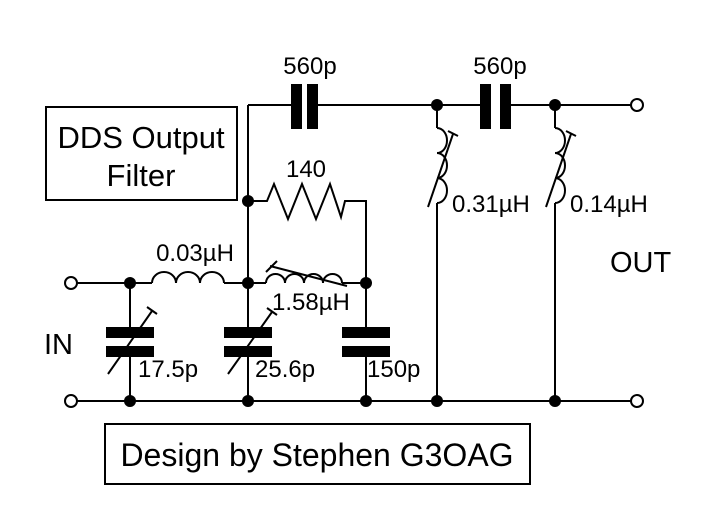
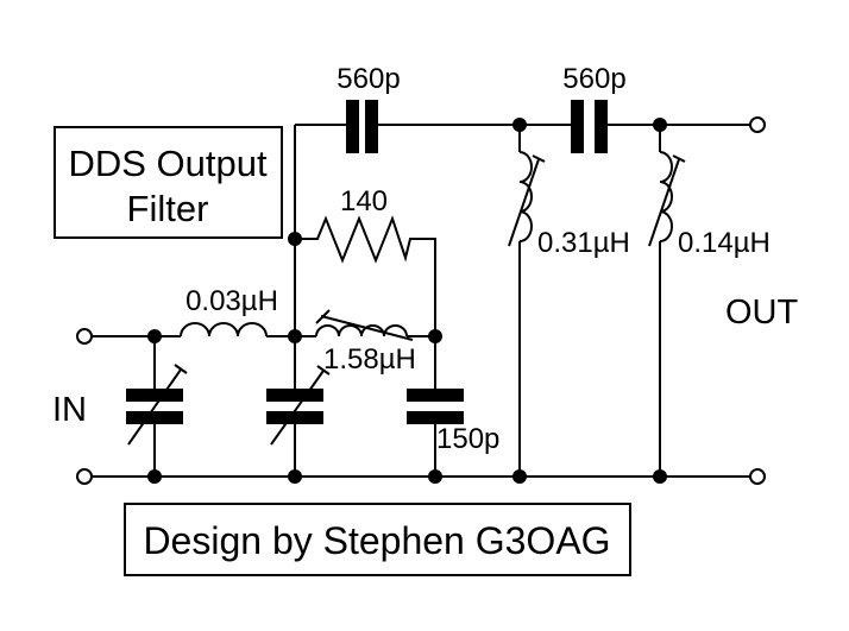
  DDS Output
  Filter
  Design by Stephen G3OAG
  560p
  560p
  140
  0.03µH
  1.58µH
- 17.5p
- 25.6p
  150p
  0.31µH
  0.14µH
  IN
  OUT
